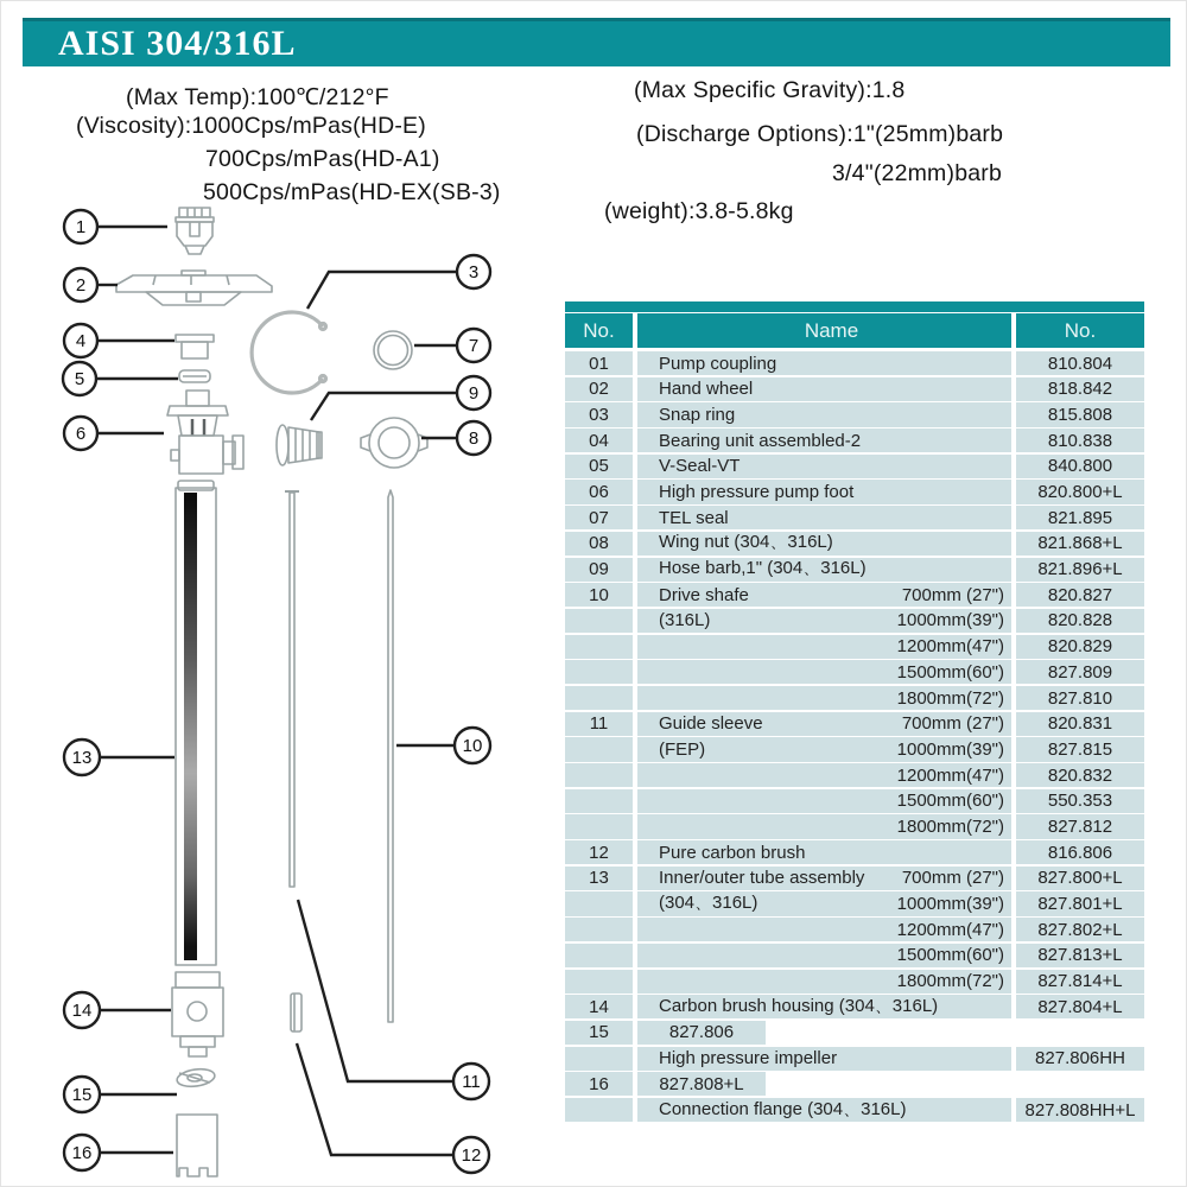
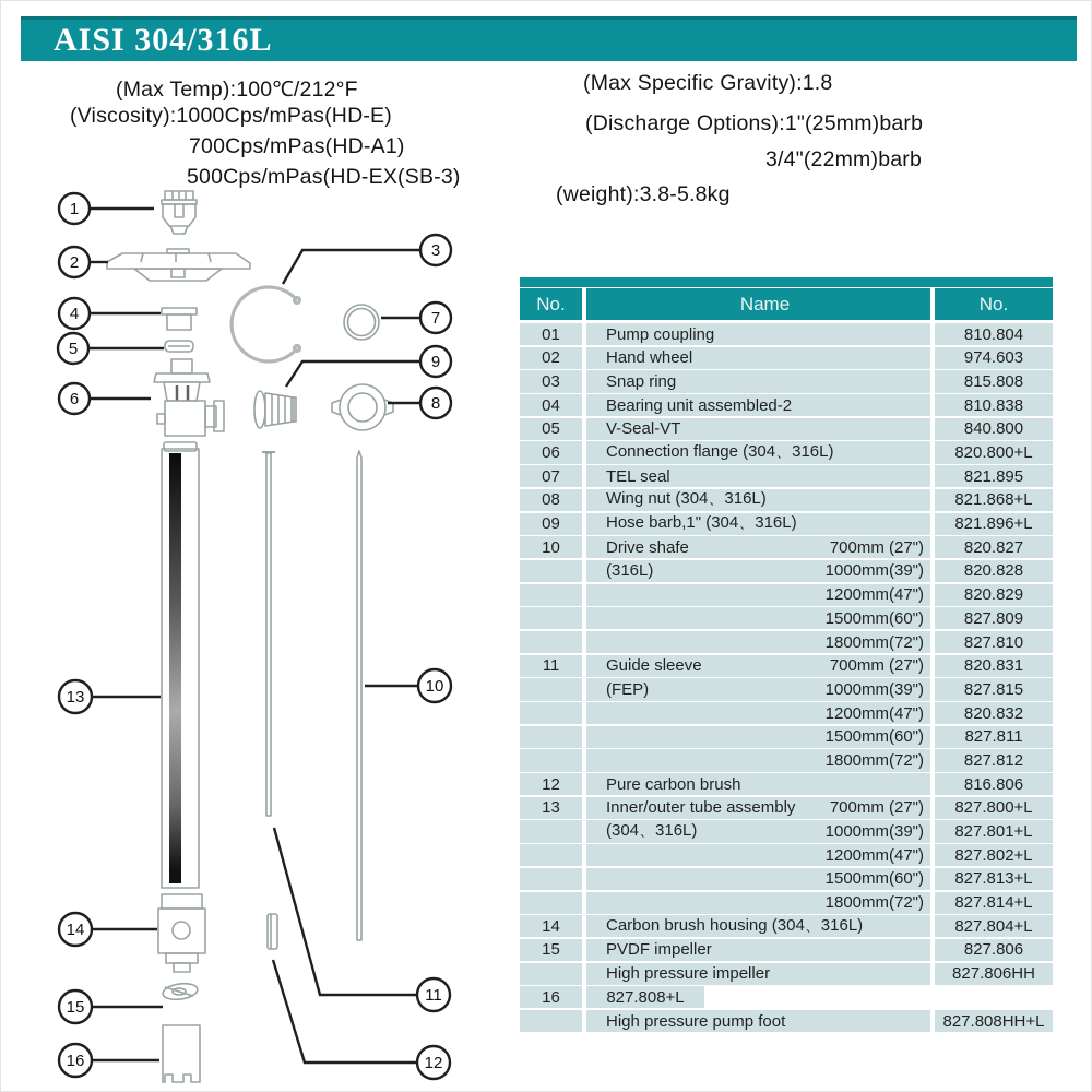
  AISI 304/316L
  (Max Temp):100℃/212°F
  (Viscosity):1000Cps/mPas(HD-E)
  700Cps/mPas(HD-A1)
  500Cps/mPas(HD-EX(SB-3)
  (Max Specific Gravity):1.8
  (Discharge Options):1"(25mm)barb
  3/4"(22mm)barb
  (weight):3.8-5.8kg
  1
  2
  3
  4
  5
  6
  7
  8
  9
  10
  11
  12
  13
  14
  15
  16
  No.
  Name
  No.
  01
  Pump coupling
  810.804
  02
  Hand wheel
- 818.842
+ 974.603
  03
  Snap ring
  815.808
  04
  Bearing unit assembled-2
  810.838
  05
  V-Seal-VT
  840.800
  06
- High pressure pump foot
+ Connection flange (304、316L)
  820.800+L
  07
  TEL seal
  821.895
  08
  Wing nut (304、316L)
  821.868+L
  09
  Hose barb,1" (304、316L)
  821.896+L
  10
  Drive shafe
  700mm (27")
  820.827
  (316L)
  1000mm(39")
  820.828
  1200mm(47")
  820.829
  1500mm(60")
  827.809
  1800mm(72")
  827.810
  11
  Guide sleeve
  700mm (27")
  820.831
  (FEP)
  1000mm(39")
  827.815
  1200mm(47")
  820.832
  1500mm(60")
- 550.353
+ 827.811
  1800mm(72")
  827.812
  12
  Pure carbon brush
  816.806
  13
  Inner/outer tube assembly
  700mm (27")
  827.800+L
  (304、316L)
  1000mm(39")
  827.801+L
  1200mm(47")
  827.802+L
  1500mm(60")
  827.813+L
  1800mm(72")
  827.814+L
  14
  Carbon brush housing (304、316L)
  827.804+L
  15
+ PVDF impeller
  827.806
  High pressure impeller
  827.806HH
  16
  827.808+L
- Connection flange (304、316L)
+ High pressure pump foot
  827.808HH+L
